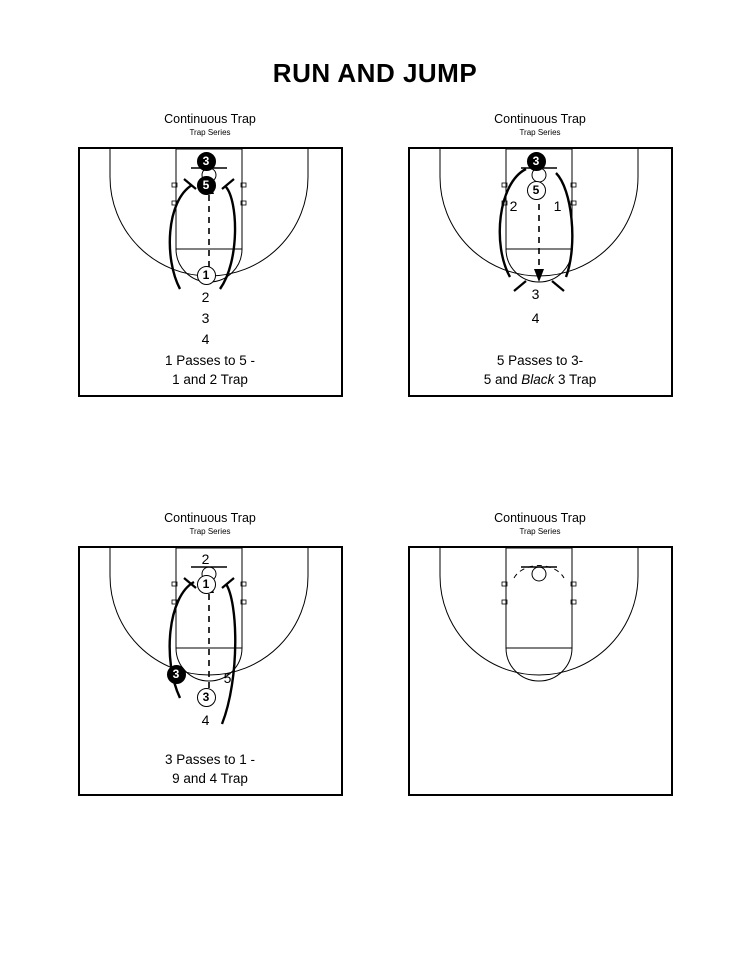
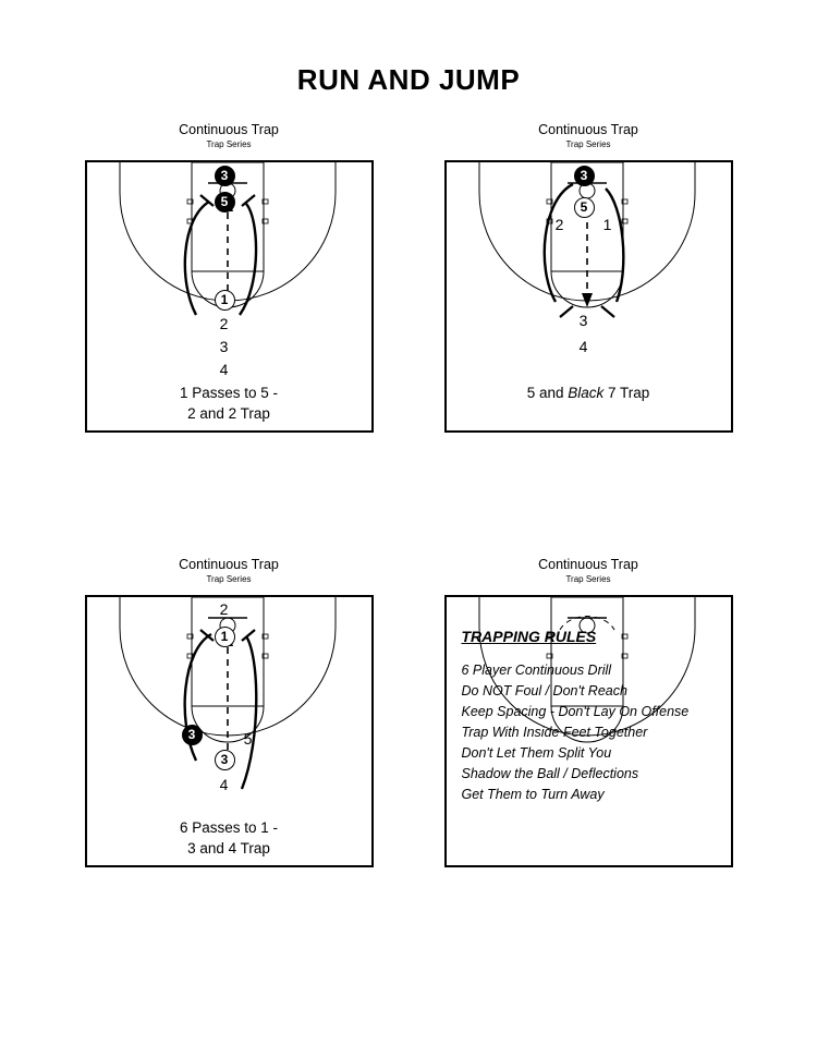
  RUN AND JUMP
  Continuous Trap
  Trap Series
  3
  5
  1
  2
  3
  4
  1 Passes to 5 -
- 1 and 2 Trap
+ 2 and 2 Trap
  Continuous Trap
  Trap Series
  3
  5
  2
  1
  3
  4
- 5 Passes to 3-
- 5 and Black 3 Trap
+ 5 and Black 7 Trap
  Continuous Trap
  Trap Series
  1
  3
  3
  2
  5
  4
- 3 Passes to 1 -
+ 6 Passes to 1 -
- 9 and 4 Trap
+ 3 and 4 Trap
  Continuous Trap
  Trap Series
+ TRAPPING RULES
+ 6 Player Continuous Drill
+ Do NOT Foul / Don't Reach
+ Keep Spacing - Don't Lay On Offense
+ Trap With Inside Feet Together
+ Don't Let Them Split You
+ Shadow the Ball / Deflections
+ Get Them to Turn Away
